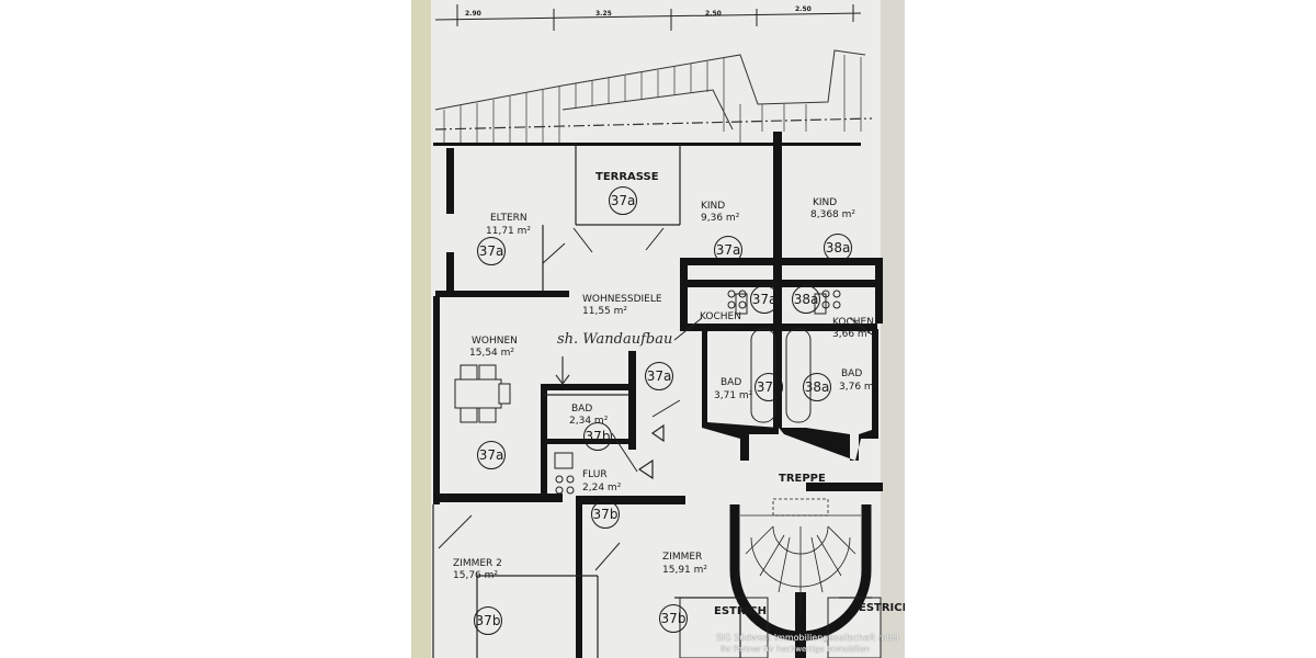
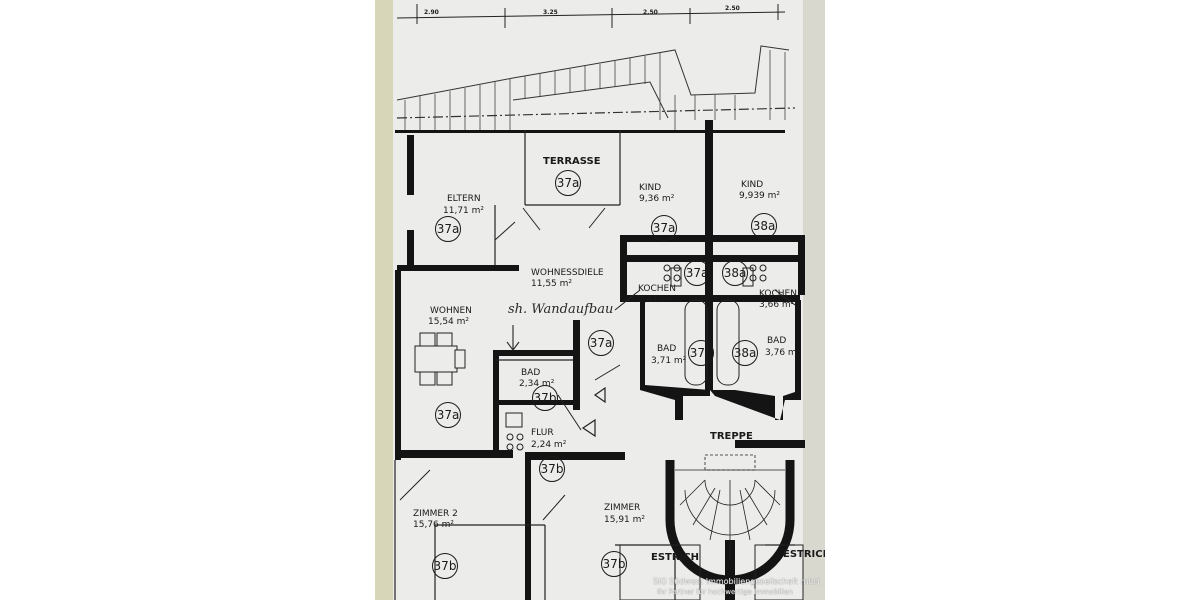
  TERRASSE
  37a
  ELTERN
  11,71 m²
  37a
  KIND
  9,36 m²
  37a
  KIND
- 8,368 m²
+ 9,939 m²
  38a
  WOHNESSDIELE
  11,55 m²
  37a
  38a
  KOCHEN
  3,61 m²
  KOCHEN
  3,66 m²
  WOHNEN
  15,54 m²
  37a
  sh. Wandaufbau
  37a
  BAD
  3,71 m²
  37a
  38a
  BAD
  3,76 m²
  BAD
  2,34 m²
  37b
  FLUR
  2,24 m²
  37b
  TREPPE
  ZIMMER 2
  15,76 m²
  37b
  ZIMMER
  15,91 m²
  37b
  ESTRICH
  ESTRIC
  SIG Südwest Immobiliengesellschaft mbH
  Ihr Partner für hochwertige Immobilien
